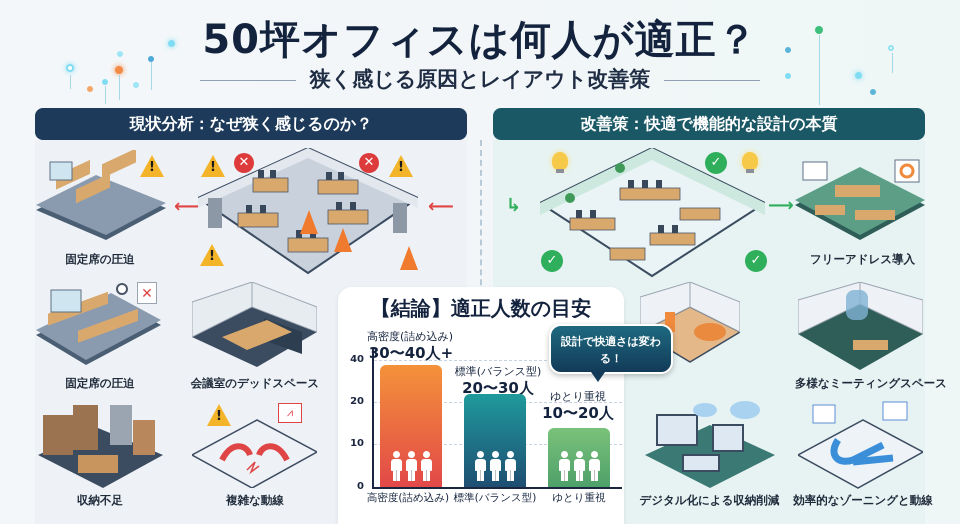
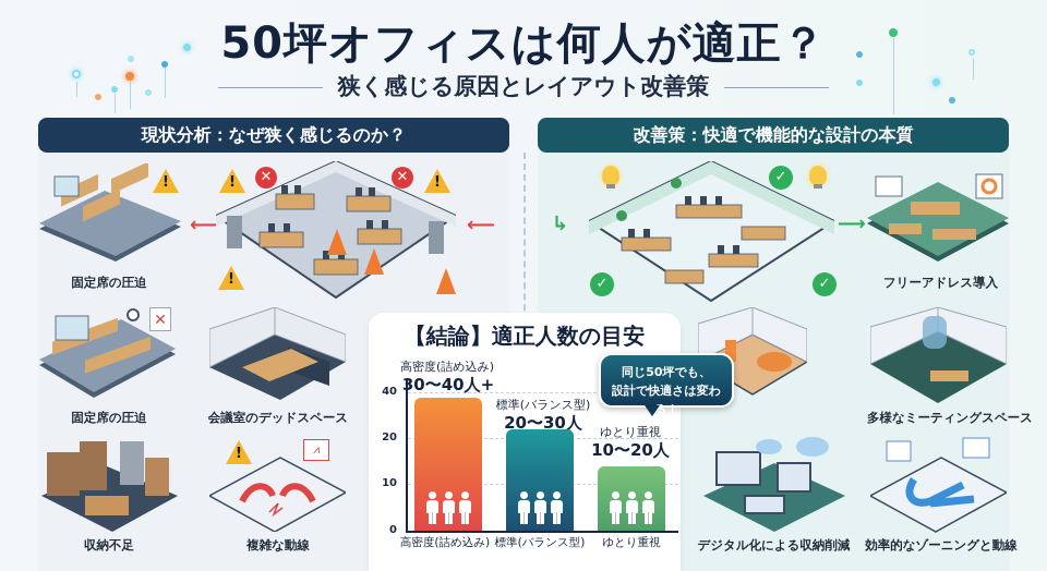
  50坪オフィスは何人が適正？
  狭く感じる原因とレイアウト改善策
  現状分析：なぜ狭く感じるのか？
  改善策：快適で機能的な設計の本質
  固定席の圧迫
  ⟵
  ✕
  ✕
  ⟵
  ✕
  固定席の圧迫
  会議室のデッドスペース
  収納不足
  ⩘
  複雑な動線
  ↳
  ✓
  ✓
  ✓
  ⟶
  フリーアドレス導入
  多様なミーティングスペース
  デジタル化による収納削減
  効率的なゾーニングと動線
  【結論】適正人数の目安
  40
  20
  10
  0
  高密度(詰め込み)
  30〜40人+
  標準(バランス型)
  20〜30人
  ゆとり重視
  10〜20人
  高密度(詰め込み)
  標準(バランス型)
  ゆとり重視
+ 同じ50坪でも、
  設計で快適さは変わる！
